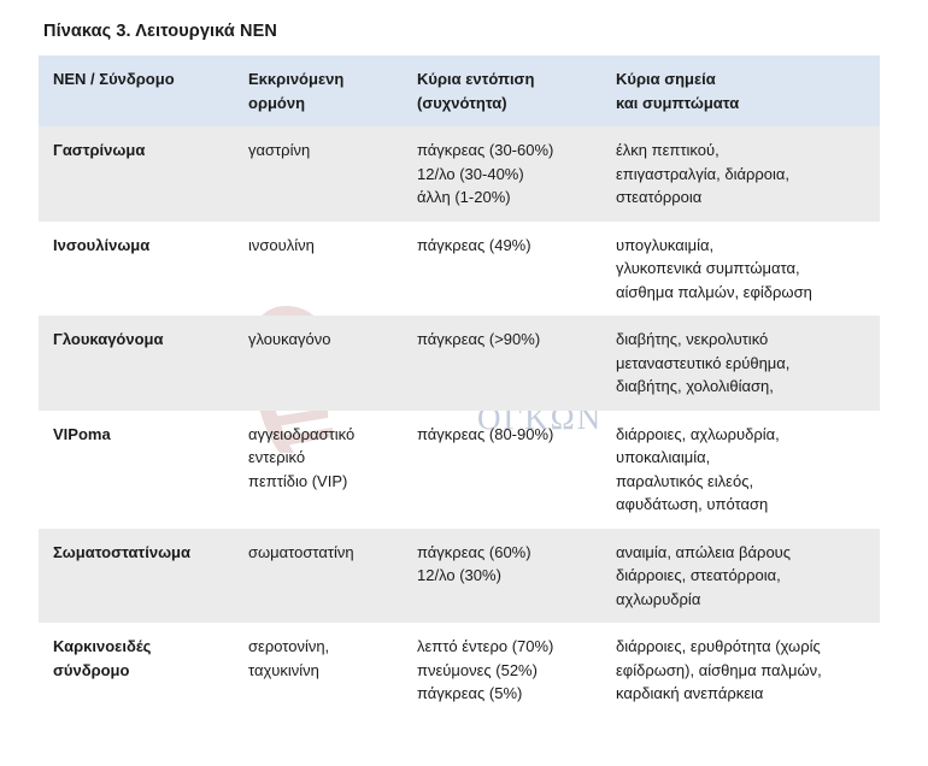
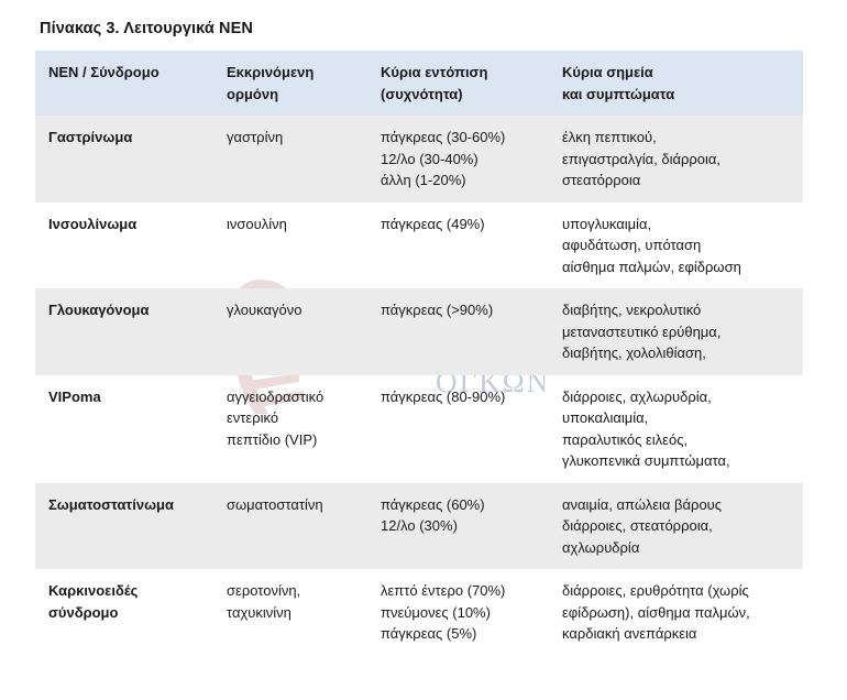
  Πίνακας 3. Λειτουργικά NEN
  ΟΓΚΩΝ
  NEN / Σύνδρομο	Εκκρινόμενη ορμόνη	Κύρια εντόπιση (συχνότητα)	Κύρια σημεία και συμπτώματα
  Γαστρίνωμα	γαστρίνη	πάγκρεας (30-60%) 12/λο (30-40%) άλλη (1-20%)	έλκη πεπτικού, επιγαστραλγία, διάρροια, στεατόρροια
- Ινσουλίνωμα	ινσουλίνη	πάγκρεας (49%)	υπογλυκαιμία, γλυκοπενικά συμπτώματα, αίσθημα παλμών, εφίδρωση
+ Ινσουλίνωμα	ινσουλίνη	πάγκρεας (49%)	υπογλυκαιμία, αφυδάτωση, υπόταση αίσθημα παλμών, εφίδρωση
  Γλουκαγόνομα	γλουκαγόνο	πάγκρεας (>90%)	διαβήτης, νεκρολυτικό μεταναστευτικό ερύθημα, διαβήτης, χολολιθίαση,
- VIPoma	αγγειοδραστικό εντερικό πεπτίδιο (VIP)	πάγκρεας (80-90%)	διάρροιες, αχλωρυδρία, υποκαλιαιμία, παραλυτικός ειλεός, αφυδάτωση, υπόταση
+ VIPoma	αγγειοδραστικό εντερικό πεπτίδιο (VIP)	πάγκρεας (80-90%)	διάρροιες, αχλωρυδρία, υποκαλιαιμία, παραλυτικός ειλεός, γλυκοπενικά συμπτώματα,
  Σωματοστατίνωμα	σωματοστατίνη	πάγκρεας (60%) 12/λο (30%)	αναιμία, απώλεια βάρους διάρροιες, στεατόρροια, αχλωρυδρία
- Καρκινοειδές σύνδρομο	σεροτονίνη, ταχυκινίνη	λεπτό έντερο (70%) πνεύμονες (52%) πάγκρεας (5%)	διάρροιες, ερυθρότητα (χωρίς εφίδρωση), αίσθημα παλμών, καρδιακή ανεπάρκεια
+ Καρκινοειδές σύνδρομο	σεροτονίνη, ταχυκινίνη	λεπτό έντερο (70%) πνεύμονες (10%) πάγκρεας (5%)	διάρροιες, ερυθρότητα (χωρίς εφίδρωση), αίσθημα παλμών, καρδιακή ανεπάρκεια
